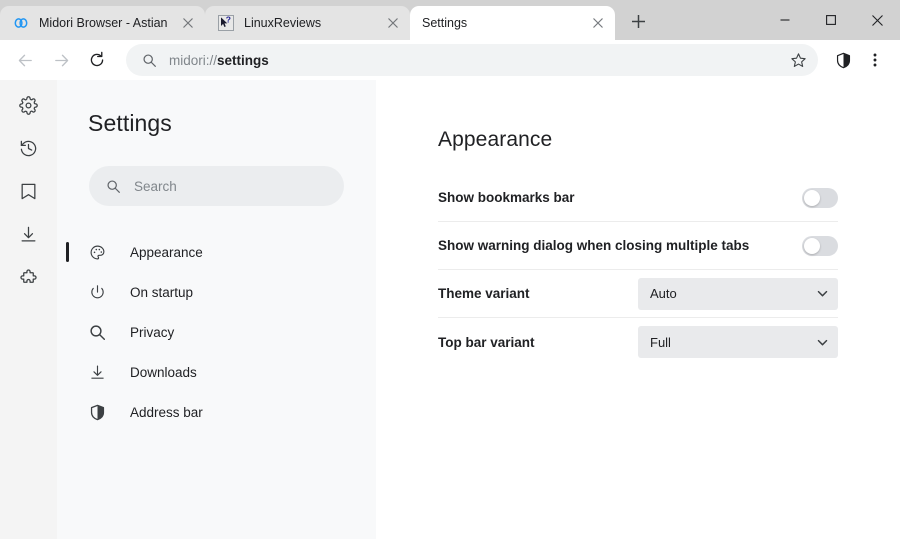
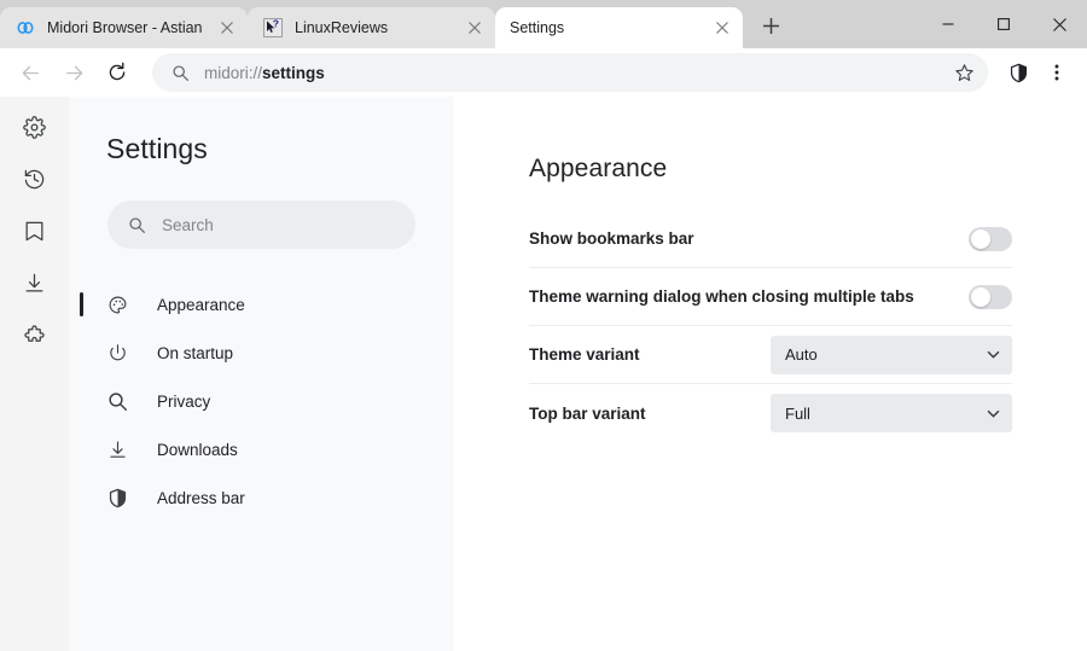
  Midori Browser - Astian
  ?
  LinuxReviews
  Settings
  midori://settings
  Settings
  Search
  Appearance
  On startup
  Privacy
  Downloads
  Address bar
  Appearance
  Show bookmarks bar
- Show warning dialog when closing multiple tabs
+ Theme warning dialog when closing multiple tabs
  Theme variant
  Auto
  Top bar variant
  Full
